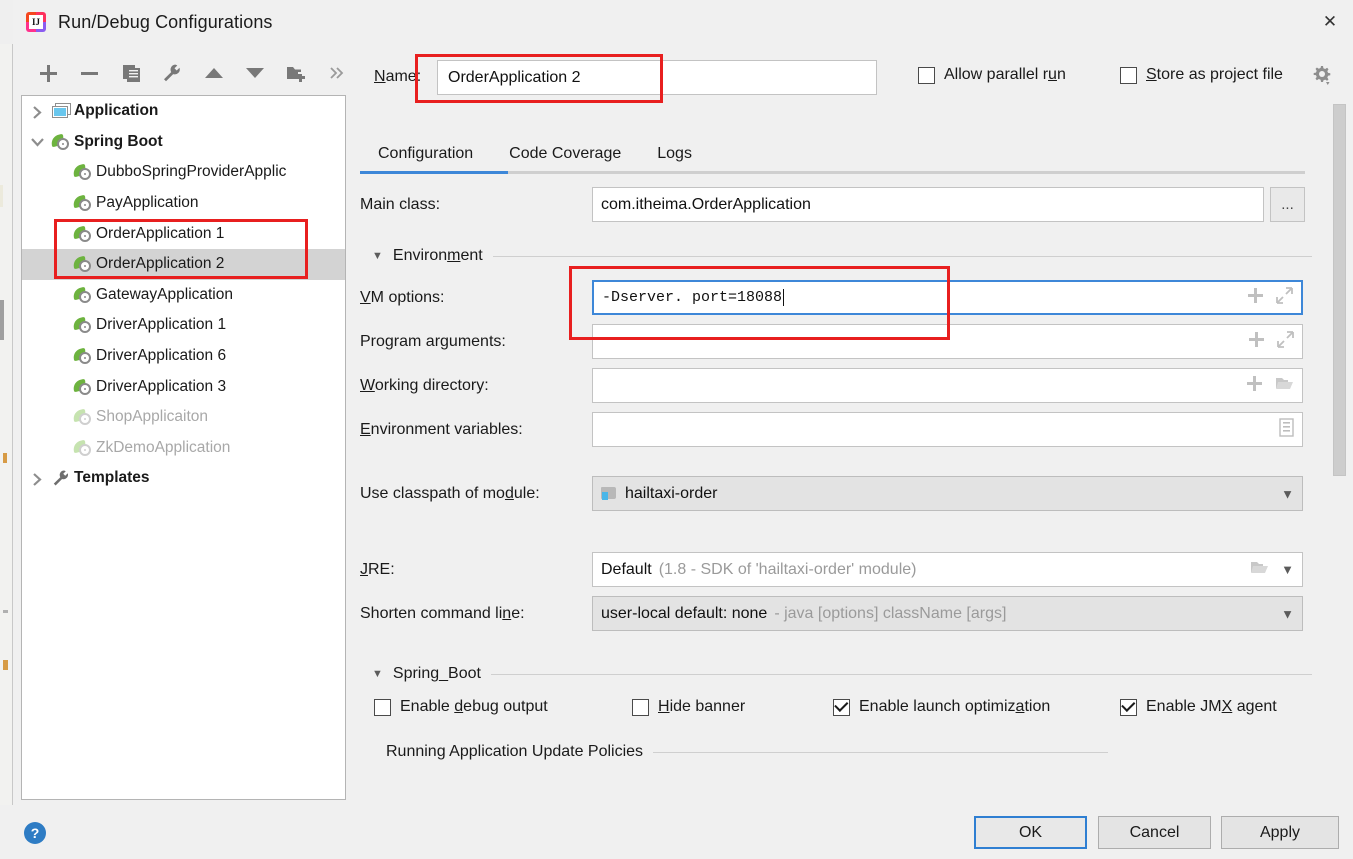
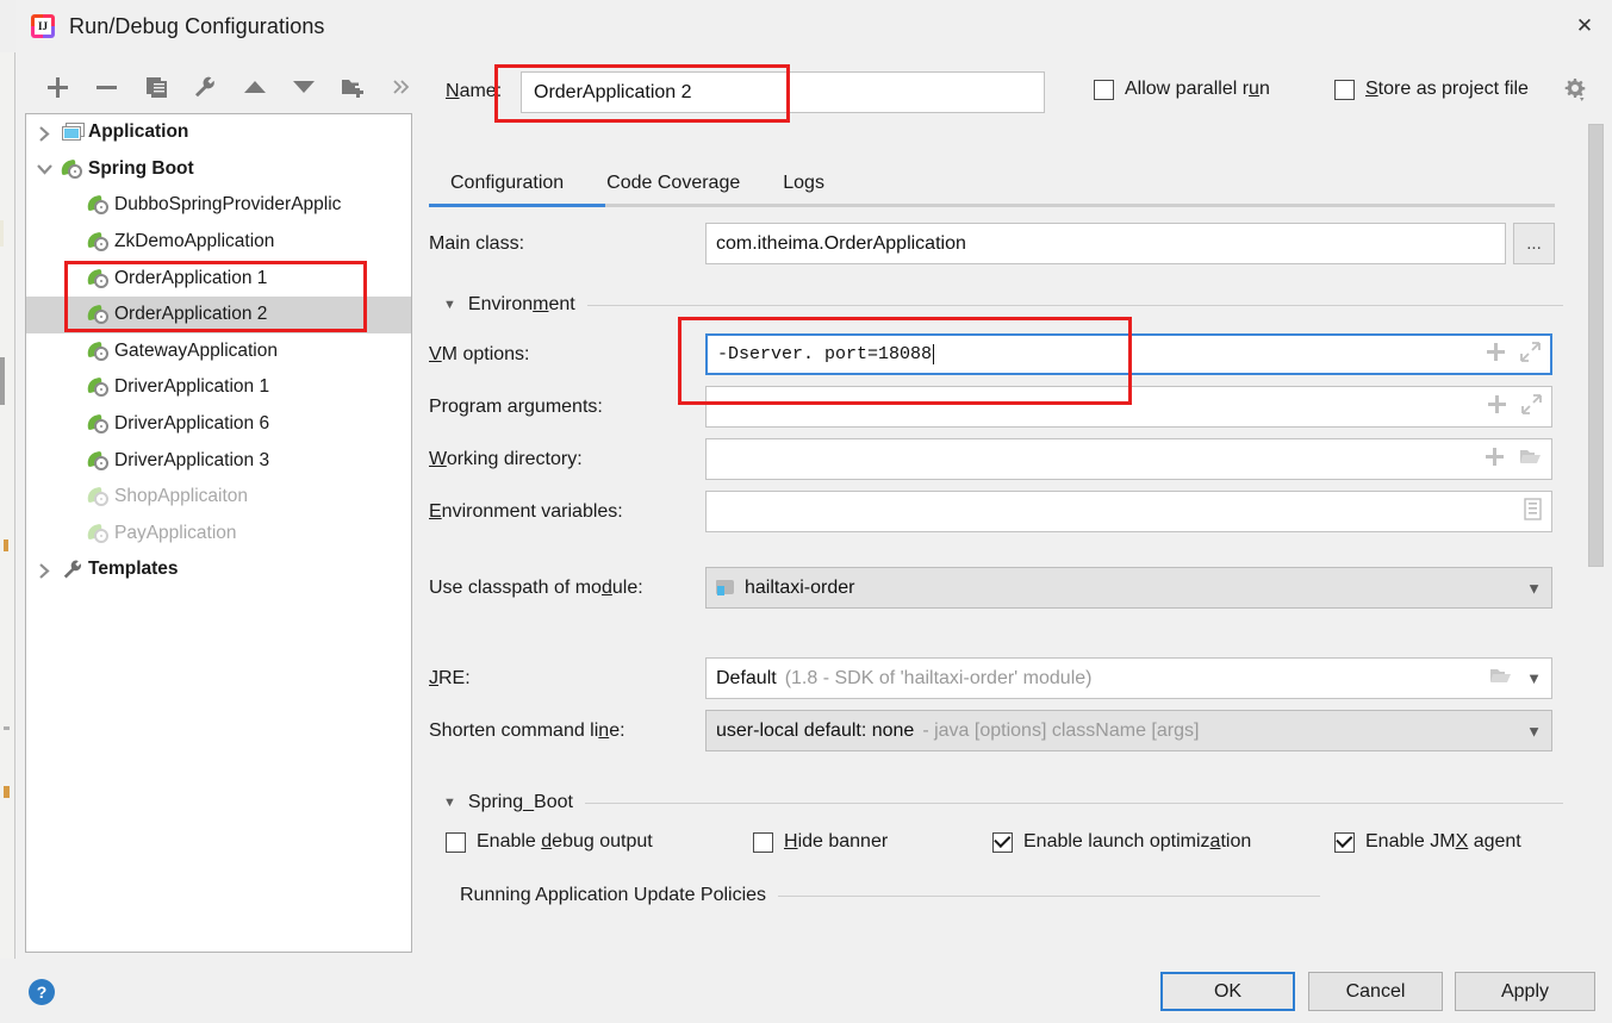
  IJ
  Run/Debug Configurations
  ✕
  Application
  Spring Boot
  DubboSpringProviderApplic
- PayApplication
+ ZkDemoApplication
  OrderApplication 1
  OrderApplication 2
  GatewayApplication
  DriverApplication 1
  DriverApplication 6
  DriverApplication 3
  ShopApplicaiton
- ZkDemoApplication
+ PayApplication
  Templates
  Name:
  OrderApplication 2
  Allow parallel run
  Store as project file
  Configuration
  Code Coverage
  Logs
  Main class:
  com.itheima.OrderApplication
  ...
  ▼
  Environment
  VM options:
  -Dserver. port=18088
  Program arguments:
  Working directory:
  Environment variables:
  Use classpath of module:
  hailtaxi-order
  ▼
  JRE:
  Default
  (1.8 - SDK of 'hailtaxi-order' module)
  ▼
  Shorten command line:
  user-local default: none
  - java [options] className [args]
  ▼
  ▼
  Spring_Boot
  Enable debug output
  Hide banner
  Enable launch optimization
  Enable JMX agent
  Running Application Update Policies
  ?
  OK
  Cancel
  Apply
